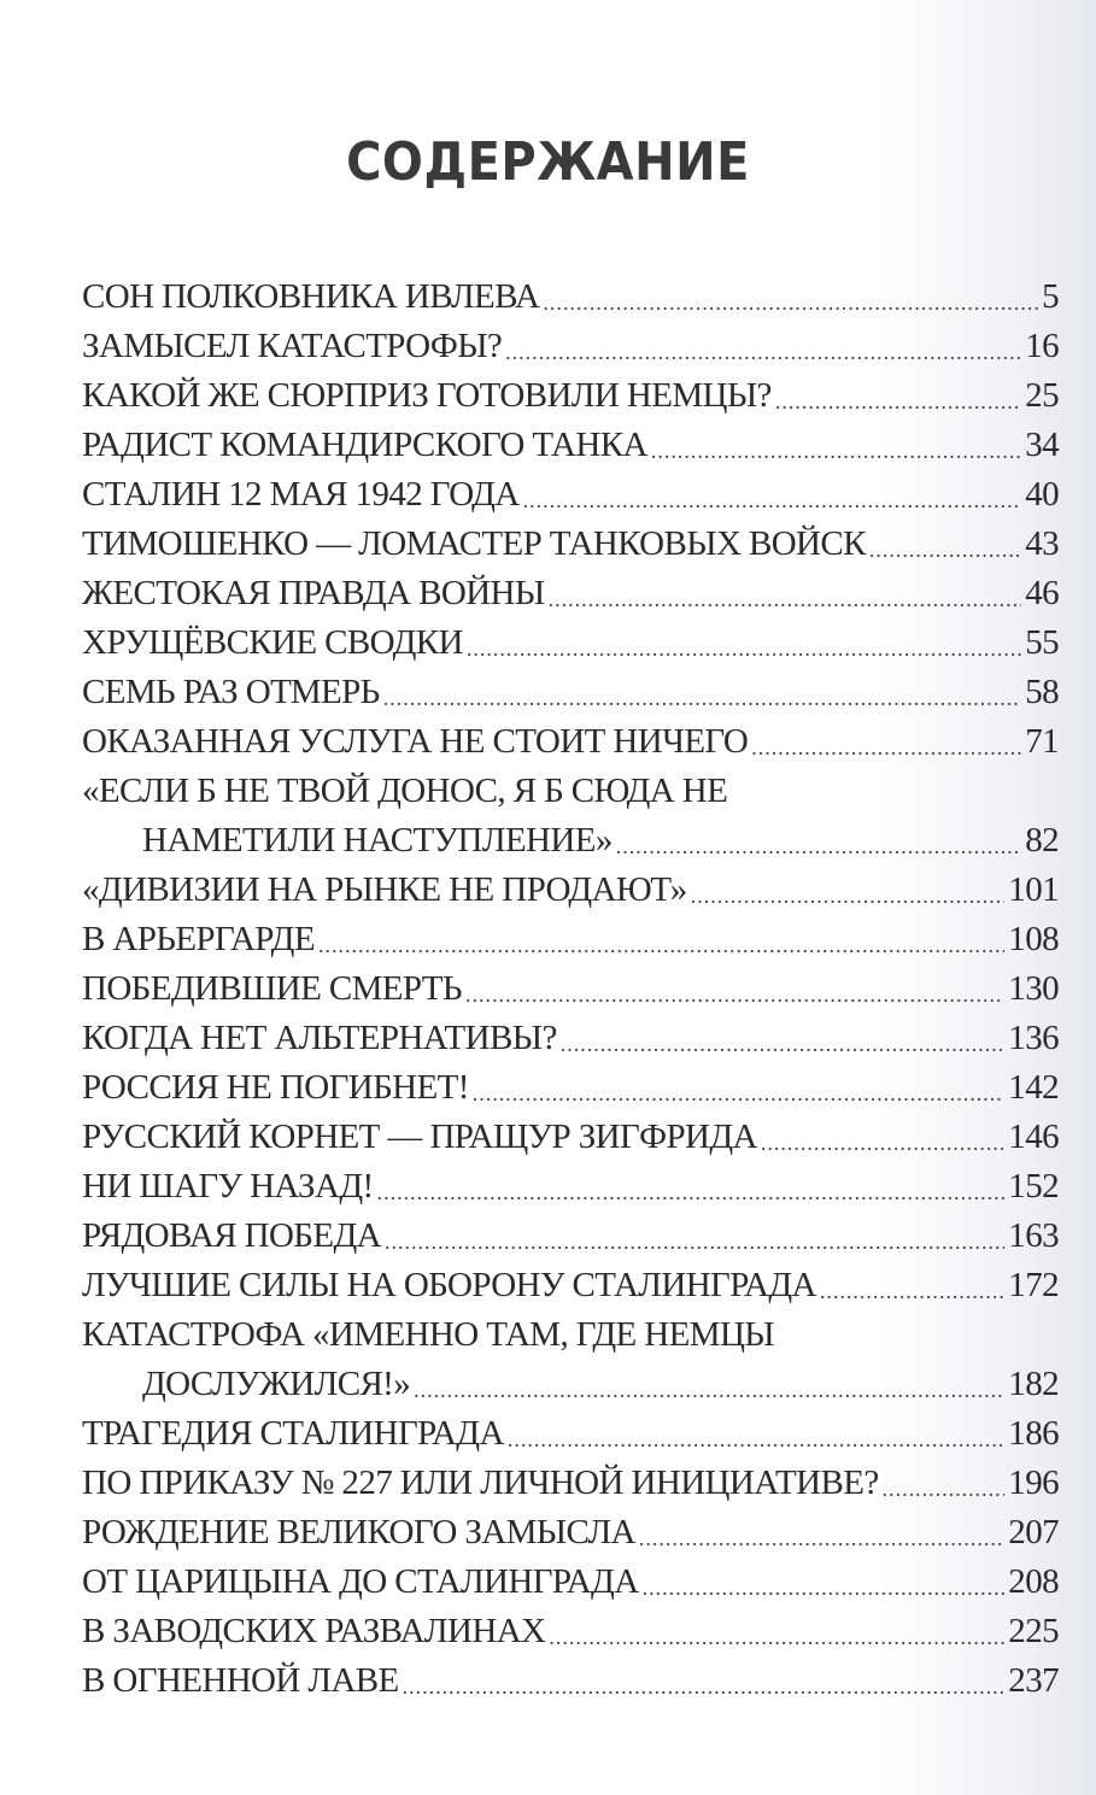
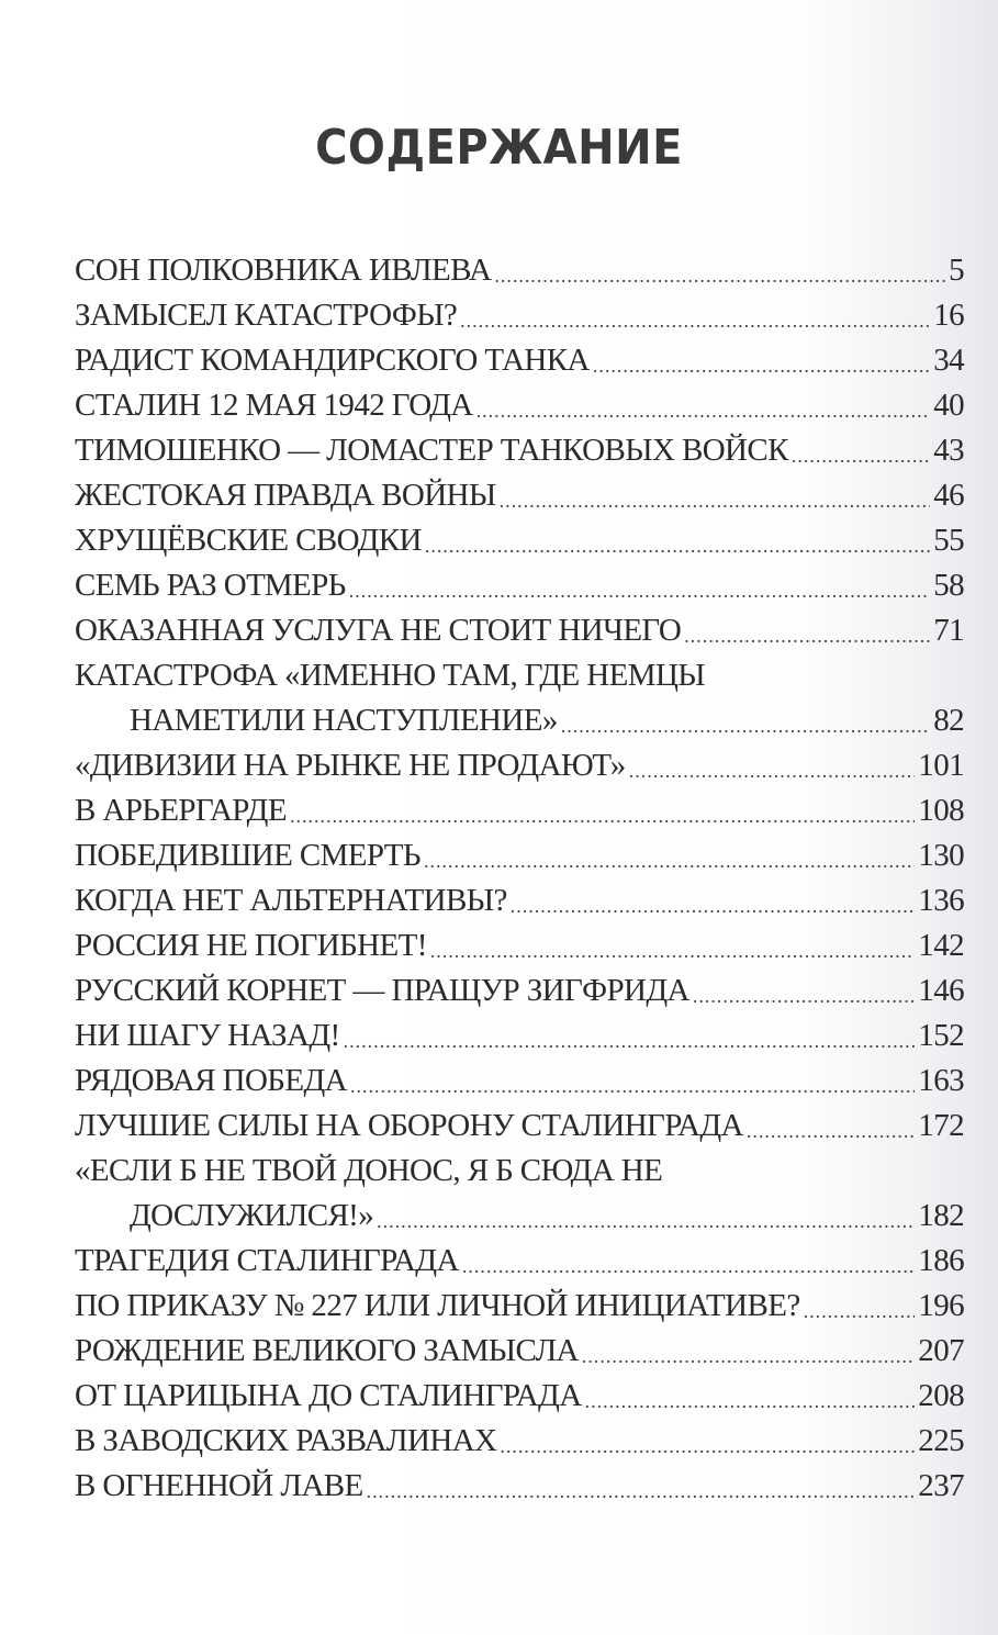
  СОДЕРЖАНИЕ
  СОН ПОЛКОВНИКА ИВЛЕВА
  5
  ЗАМЫСЕЛ КАТАСТРОФЫ?
  16
- КАКОЙ ЖЕ СЮРПРИЗ ГОТОВИЛИ НЕМЦЫ?
- 25
  РАДИСТ КОМАНДИРСКОГО ТАНКА
  34
  СТАЛИН 12 МАЯ 1942 ГОДА
  40
  ТИМОШЕНКО — ЛОМАСТЕР ТАНКОВЫХ ВОЙСК
  43
  ЖЕСТОКАЯ ПРАВДА ВОЙНЫ
  46
  ХРУЩЁВСКИЕ СВОДКИ
  55
  СЕМЬ РАЗ ОТМЕРЬ
  58
  ОКАЗАННАЯ УСЛУГА НЕ СТОИТ НИЧЕГО
  71
- «ЕСЛИ Б НЕ ТВОЙ ДОНОС, Я Б СЮДА НЕ
+ КАТАСТРОФА «ИМЕННО ТАМ, ГДЕ НЕМЦЫ
  НАМЕТИЛИ НАСТУПЛЕНИЕ»
  82
  «ДИВИЗИИ НА РЫНКЕ НЕ ПРОДАЮТ»
  101
  В АРЬЕРГАРДЕ
  108
  ПОБЕДИВШИЕ СМЕРТЬ
  130
  КОГДА НЕТ АЛЬТЕРНАТИВЫ?
  136
  РОССИЯ НЕ ПОГИБНЕТ!
  142
  РУССКИЙ КОРНЕТ — ПРАЩУР ЗИГФРИДА
  146
  НИ ШАГУ НАЗАД!
  152
  РЯДОВАЯ ПОБЕДА
  163
  ЛУЧШИЕ СИЛЫ НА ОБОРОНУ СТАЛИНГРАДА
  172
- КАТАСТРОФА «ИМЕННО ТАМ, ГДЕ НЕМЦЫ
+ «ЕСЛИ Б НЕ ТВОЙ ДОНОС, Я Б СЮДА НЕ
  ДОСЛУЖИЛСЯ!»
  182
  ТРАГЕДИЯ СТАЛИНГРАДА
  186
  ПО ПРИКАЗУ № 227 ИЛИ ЛИЧНОЙ ИНИЦИАТИВЕ?
  196
  РОЖДЕНИЕ ВЕЛИКОГО ЗАМЫСЛА
  207
  ОТ ЦАРИЦЫНА ДО СТАЛИНГРАДА
  208
  В ЗАВОДСКИХ РАЗВАЛИНАХ
  225
  В ОГНЕННОЙ ЛАВЕ
  237
